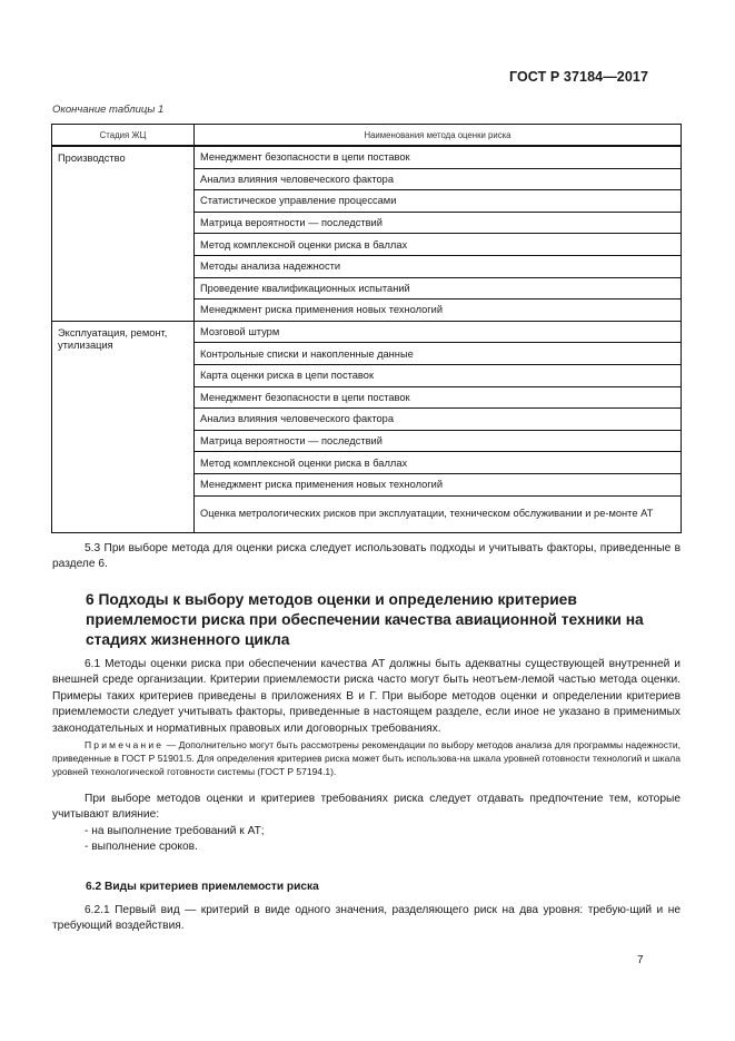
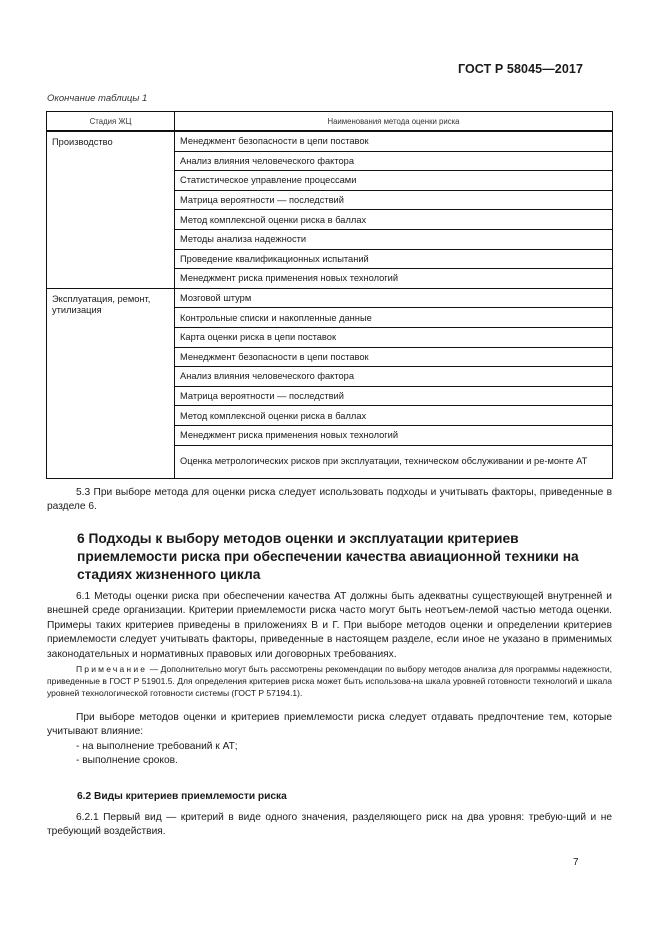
- ГОСТ Р 37184—2017
+ ГОСТ Р 58045—2017
  Окончание таблицы 1
  Стадия ЖЦ	Наименования метода оценки риска
  Производство	Менеджмент безопасности в цепи поставок
  Анализ влияния человеческого фактора
  Статистическое управление процессами
  Матрица вероятности — последствий
  Метод комплексной оценки риска в баллах
  Методы анализа надежности
  Проведение квалификационных испытаний
  Менеджмент риска применения новых технологий
  Эксплуатация, ремонт, утилизация	Мозговой штурм
  Контрольные списки и накопленные данные
  Карта оценки риска в цепи поставок
  Менеджмент безопасности в цепи поставок
  Анализ влияния человеческого фактора
  Матрица вероятности — последствий
  Метод комплексной оценки риска в баллах
  Менеджмент риска применения новых технологий
  Оценка метрологических рисков при эксплуатации, техническом обслуживании и ре-монте АТ
  5.3 При выборе метода для оценки риска следует использовать подходы и учитывать факторы, приведенные в разделе 6.
- 6 Подходы к выбору методов оценки и определению критериев приемлемости риска при обеспечении качества авиационной техники на стадиях жизненного цикла
+ 6 Подходы к выбору методов оценки и эксплуатации критериев приемлемости риска при обеспечении качества авиационной техники на стадиях жизненного цикла
  6.1 Методы оценки риска при обеспечении качества АТ должны быть адекватны существующей внутренней и внешней среде организации. Критерии приемлемости риска часто могут быть неотъем-лемой частью метода оценки. Примеры таких критериев приведены в приложениях В и Г. При выборе методов оценки и определении критериев приемлемости следует учитывать факторы, приведенные в настоящем разделе, если иное не указано в применимых законодательных и нормативных правовых или договорных требованиях.
  Примечание — Дополнительно могут быть рассмотрены рекомендации по выбору методов анализа для программы надежности, приведенные в ГОСТ Р 51901.5. Для определения критериев риска может быть использова-на шкала уровней готовности технологий и шкала уровней технологической готовности системы (ГОСТ Р 57194.1).
- При выборе методов оценки и критериев требованиях риска следует отдавать предпочтение тем, которые учитывают влияние:
+ При выборе методов оценки и критериев приемлемости риска следует отдавать предпочтение тем, которые учитывают влияние:
  на выполнение требований к АТ;
  выполнение сроков.
  6.2 Виды критериев приемлемости риска
  6.2.1 Первый вид — критерий в виде одного значения, разделяющего риск на два уровня: требую-щий и не требующий воздействия.
  7
